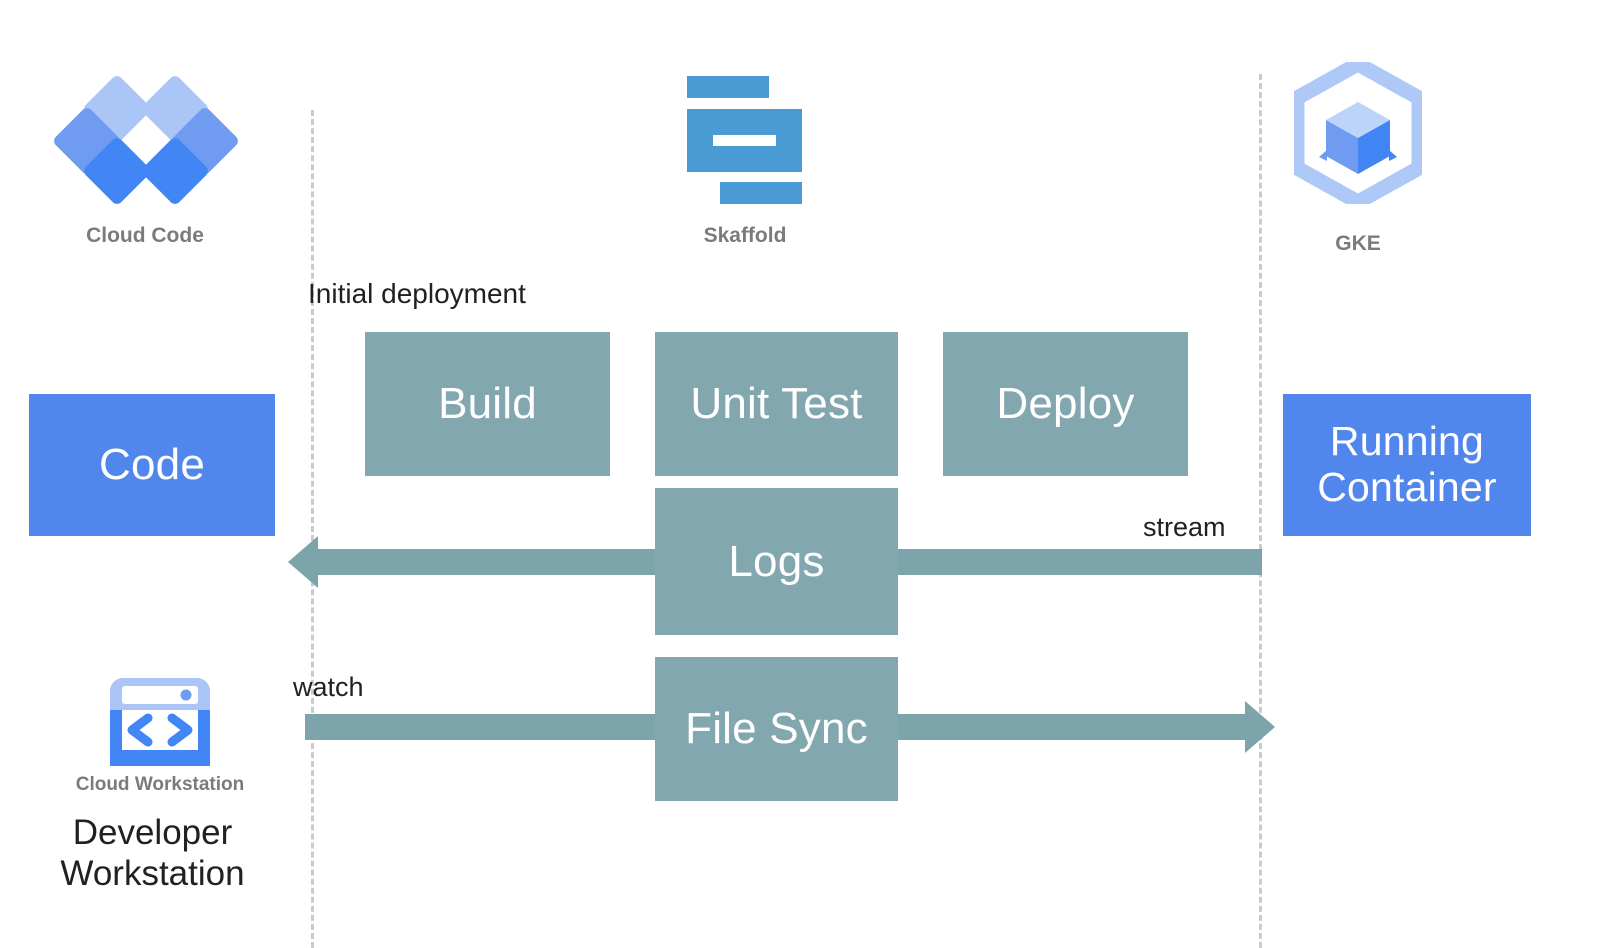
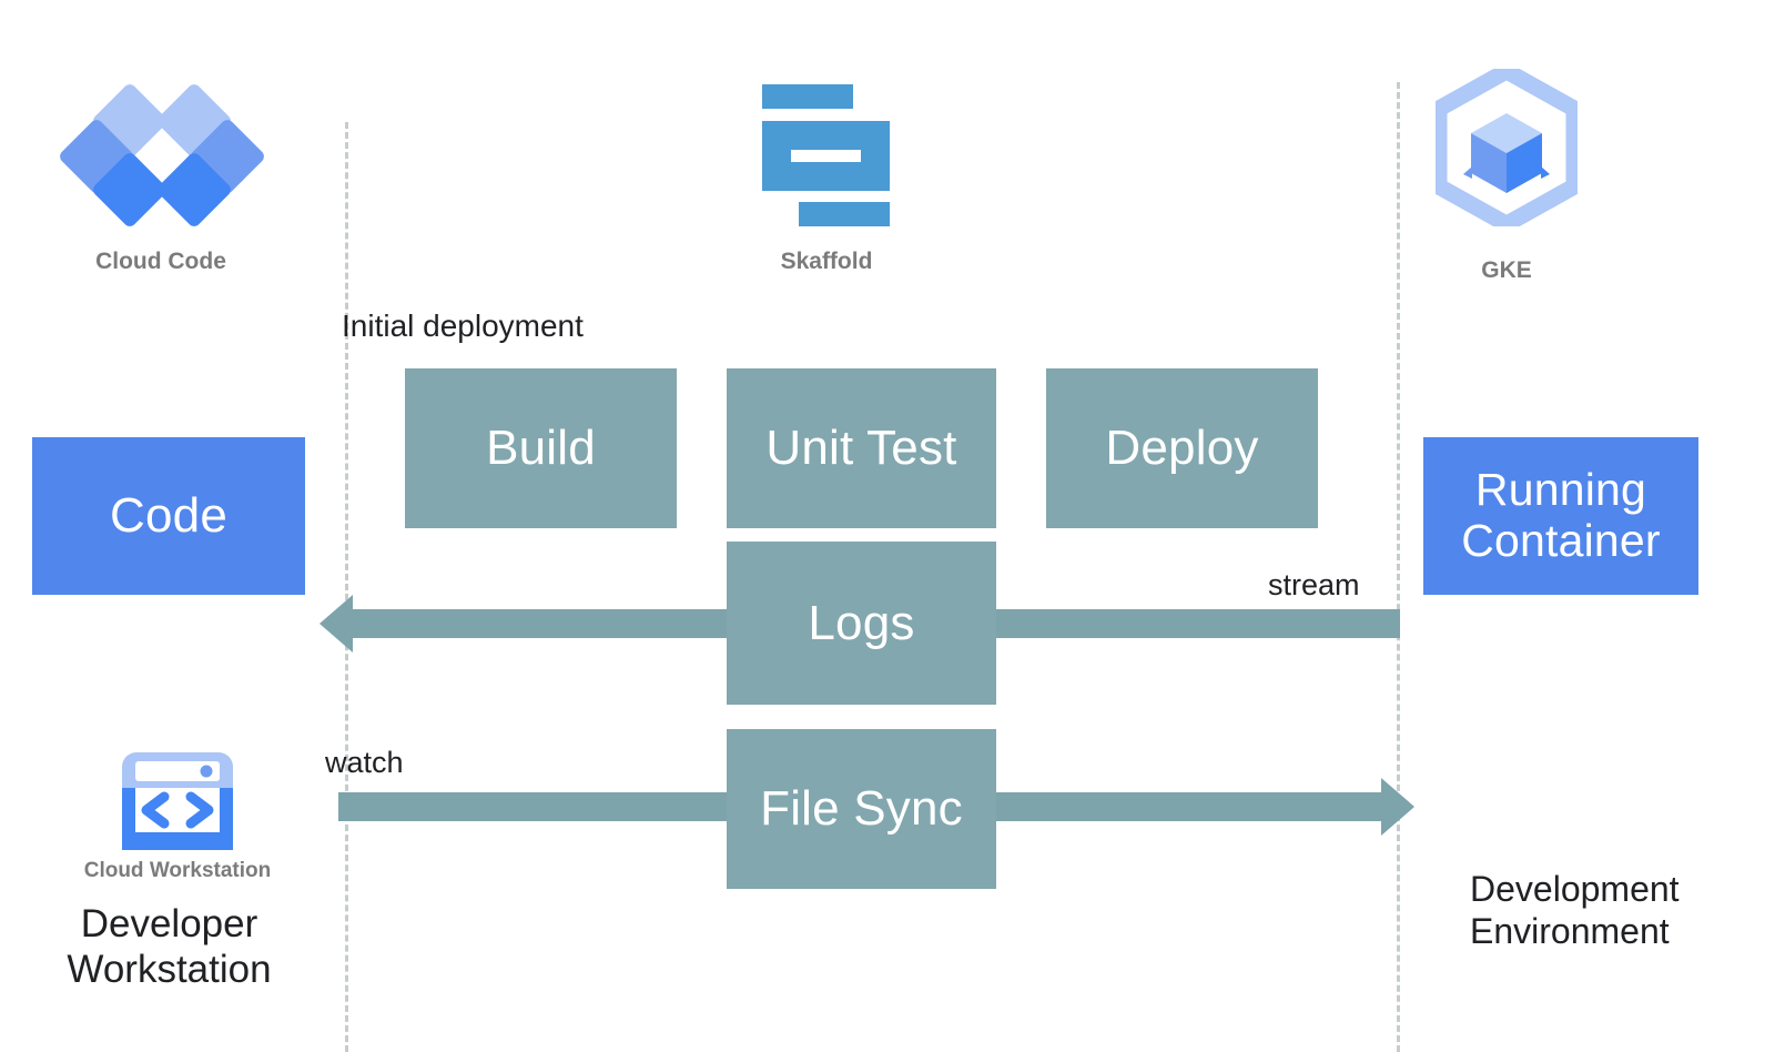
  Cloud Code
  Skaffold
  GKE
  Cloud Workstation
  Initial deployment
  stream
  watch
  Code
  Build
  Unit Test
  Deploy
  Logs
  File Sync
  Running Container
  Developer
  Workstation
+ Development
+ Environment
